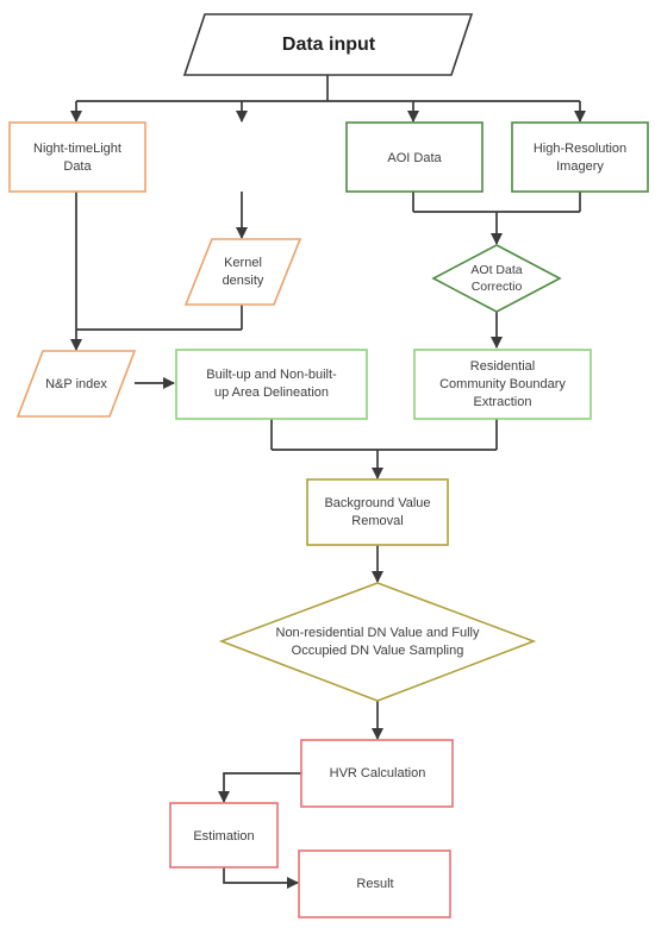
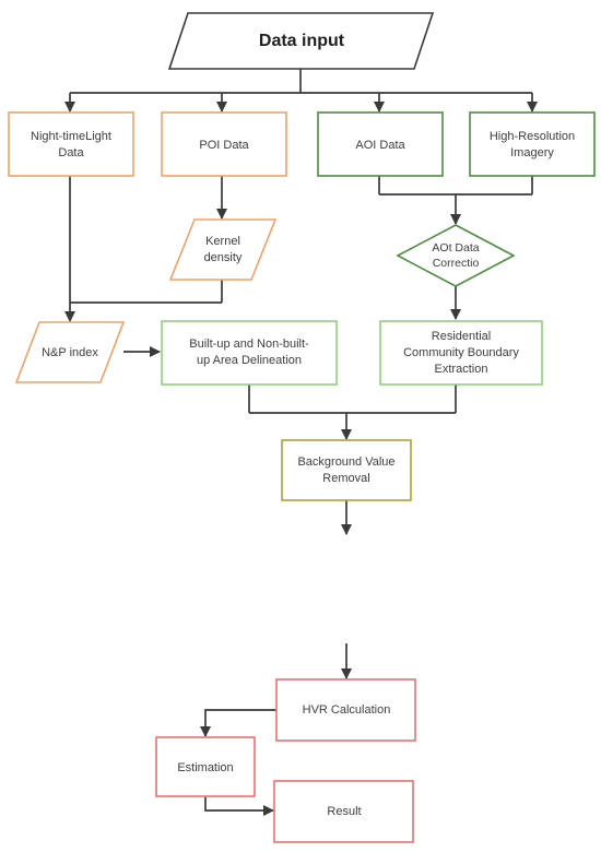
  Data input
  Night-timeLight
  Data
+ POI Data
  AOI Data
  High-Resolution
  Imagery
  Kernel
  density
  AOt Data
  Correctio
  N&P index
  Built-up and Non-built-
  up Area Delineation
  Residential
  Community Boundary
  Extraction
  Background Value
  Removal
- Non-residential DN Value and Fully
- Occupied DN Value Sampling
  HVR Calculation
  Estimation
  Result
